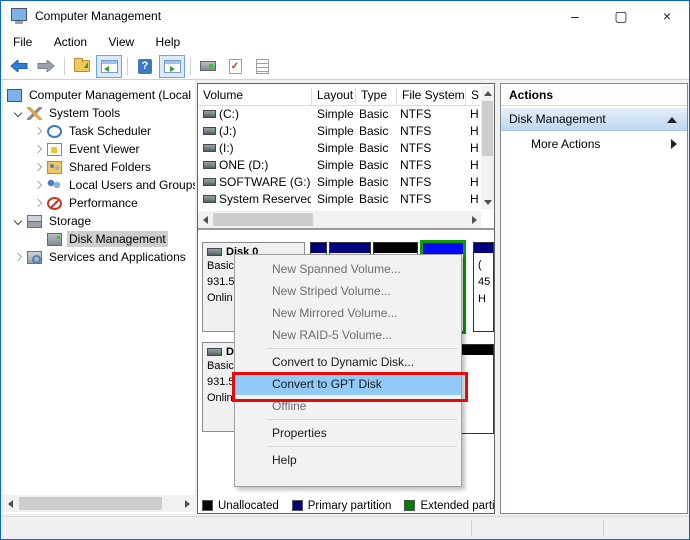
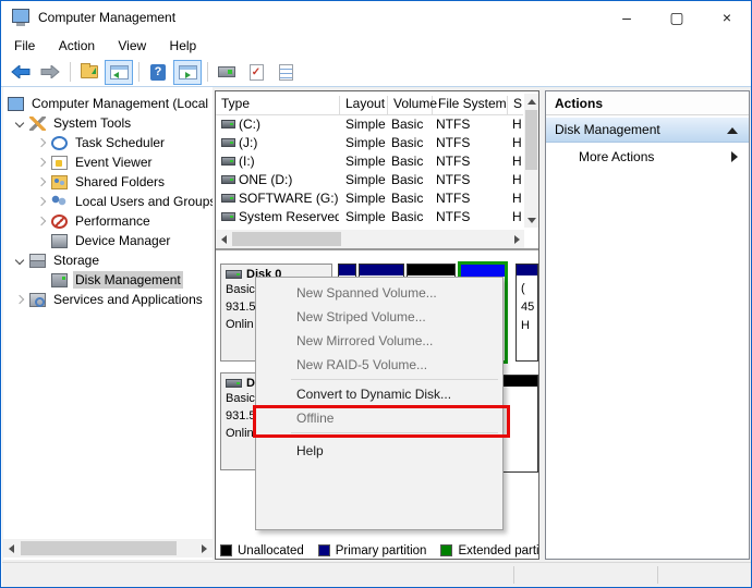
  Computer Management
  –
  ▢
  ×
  File Action View Help
  ?
  ✓
  Computer Management (Local
  System Tools
  Task Scheduler
  Event Viewer
  Shared Folders
  Local Users and Group
  Performance
+ Device Manager
  Storage
  Disk Management
  Services and Applications
- Volume
+ Type
  Layout
- Type
+ Volume
  File System
  S
  (C:)
  Simple
  Basic
  NTFS
  H
  (J:)
  Simple
  Basic
  NTFS
  H
  (I:)
  Simple
  Basic
  NTFS
  H
  ONE (D:)
  Simple
  Basic
  NTFS
  H
  SOFTWARE (G:)
  Simple
  Basic
  NTFS
  H
  System Reserved
  Simple
  Basic
  NTFS
  H
  Disk 0
  Basic
  931.5
  Onlin
  (
  45
  H
  D
  Basic
  931.5
  Onlin
  Unallocated
  Primary partition
  Extended parti
  Actions
  Disk Management
  More Actions
  New Spanned Volume...
  New Striped Volume...
  New Mirrored Volume...
  New RAID-5 Volume...
  Convert to Dynamic Disk...
- Convert to GPT Disk
  Offline
- Properties
  Help
